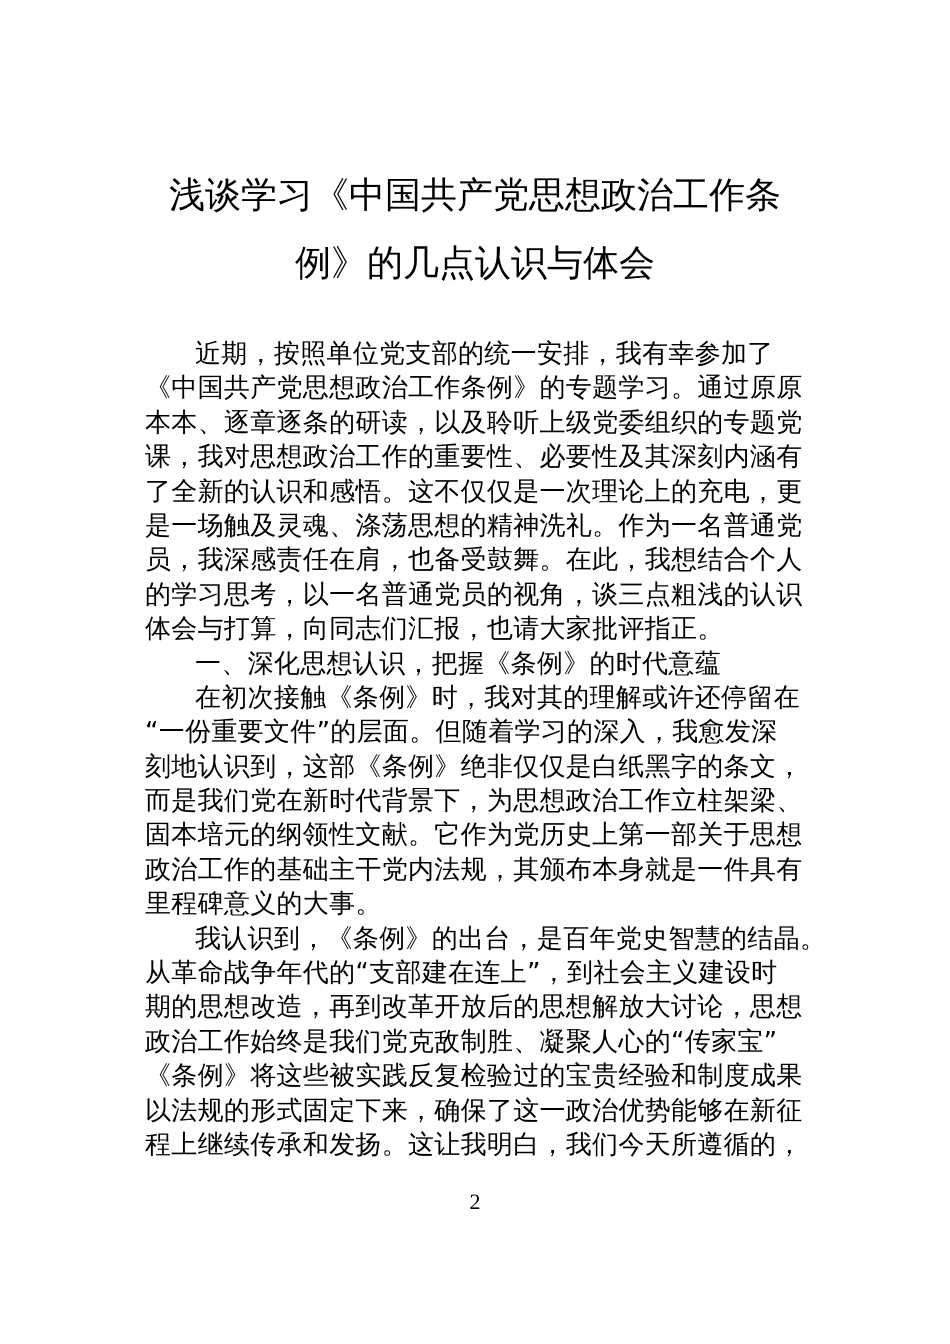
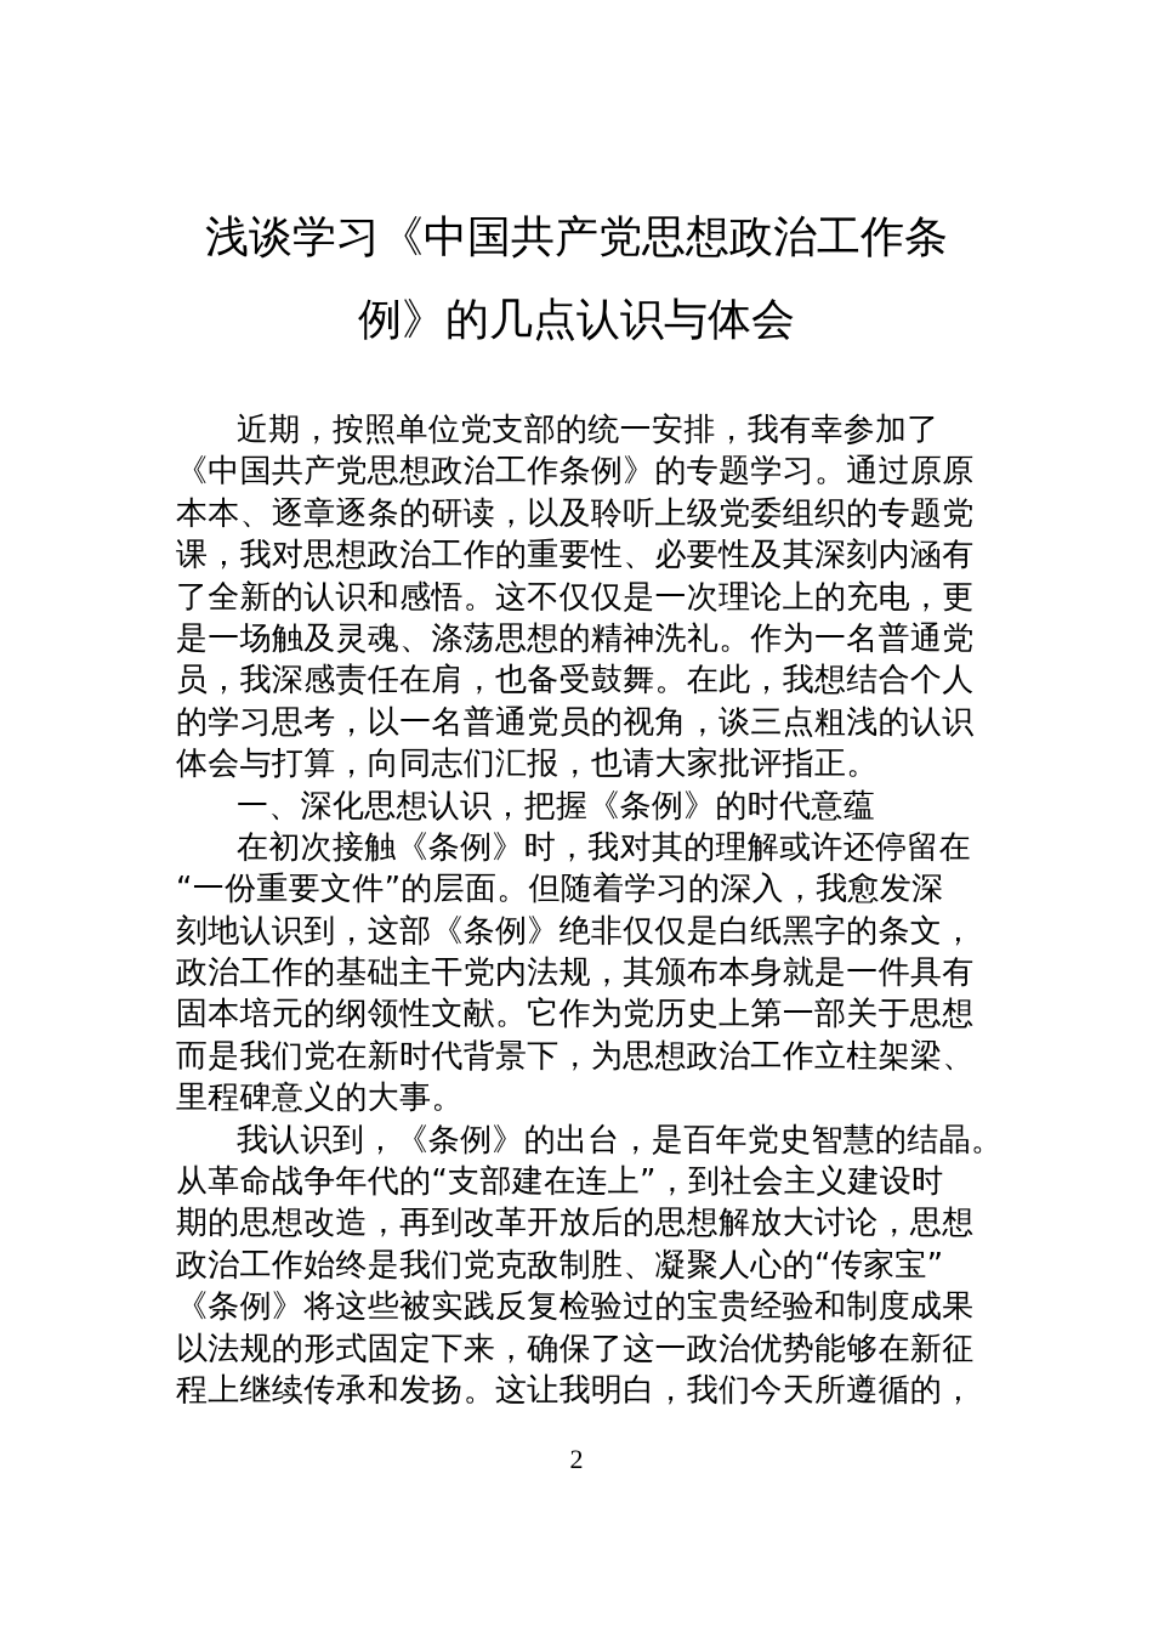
  浅谈学习《中国共产党思想政治工作条
  例》的几点认识与体会
  近期，按照单位党支部的统一安排，我有幸参加了
  《中国共产党思想政治工作条例》的专题学习。通过原原
  本本、逐章逐条的研读，以及聆听上级党委组织的专题党
  课，我对思想政治工作的重要性、必要性及其深刻内涵有
  了全新的认识和感悟。这不仅仅是一次理论上的充电，更
  是一场触及灵魂、涤荡思想的精神洗礼。作为一名普通党
  员，我深感责任在肩，也备受鼓舞。在此，我想结合个人
  的学习思考，以一名普通党员的视角，谈三点粗浅的认识
  体会与打算，向同志们汇报，也请大家批评指正。
  一、深化思想认识，把握《条例》的时代意蕴
  在初次接触《条例》时，我对其的理解或许还停留在
  “一份重要文件”的层面。但随着学习的深入，我愈发深
  刻地认识到，这部《条例》绝非仅仅是白纸黑字的条文，
- 而是我们党在新时代背景下，为思想政治工作立柱架梁、
+ 政治工作的基础主干党内法规，其颁布本身就是一件具有
  固本培元的纲领性文献。它作为党历史上第一部关于思想
- 政治工作的基础主干党内法规，其颁布本身就是一件具有
+ 而是我们党在新时代背景下，为思想政治工作立柱架梁、
  里程碑意义的大事。
  我认识到，《条例》的出台，是百年党史智慧的结晶。
  从革命战争年代的“支部建在连上”，到社会主义建设时
  期的思想改造，再到改革开放后的思想解放大讨论，思想
  政治工作始终是我们党克敌制胜、凝聚人心的“传家宝”
  《条例》将这些被实践反复检验过的宝贵经验和制度成果
  以法规的形式固定下来，确保了这一政治优势能够在新征
  程上继续传承和发扬。这让我明白，我们今天所遵循的，
  2
